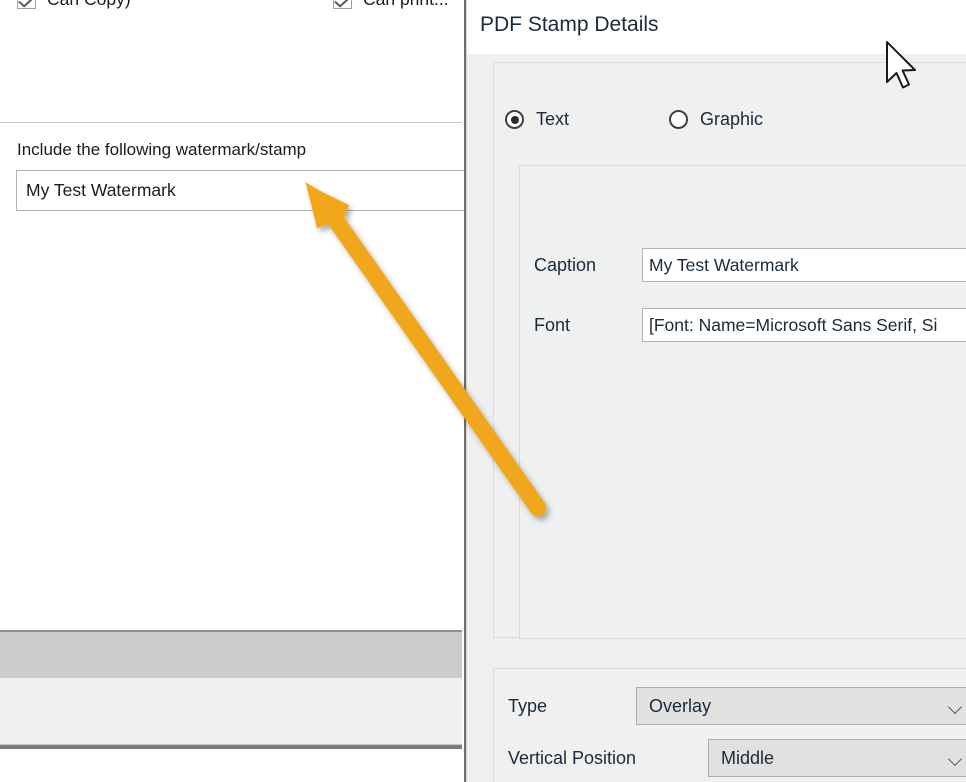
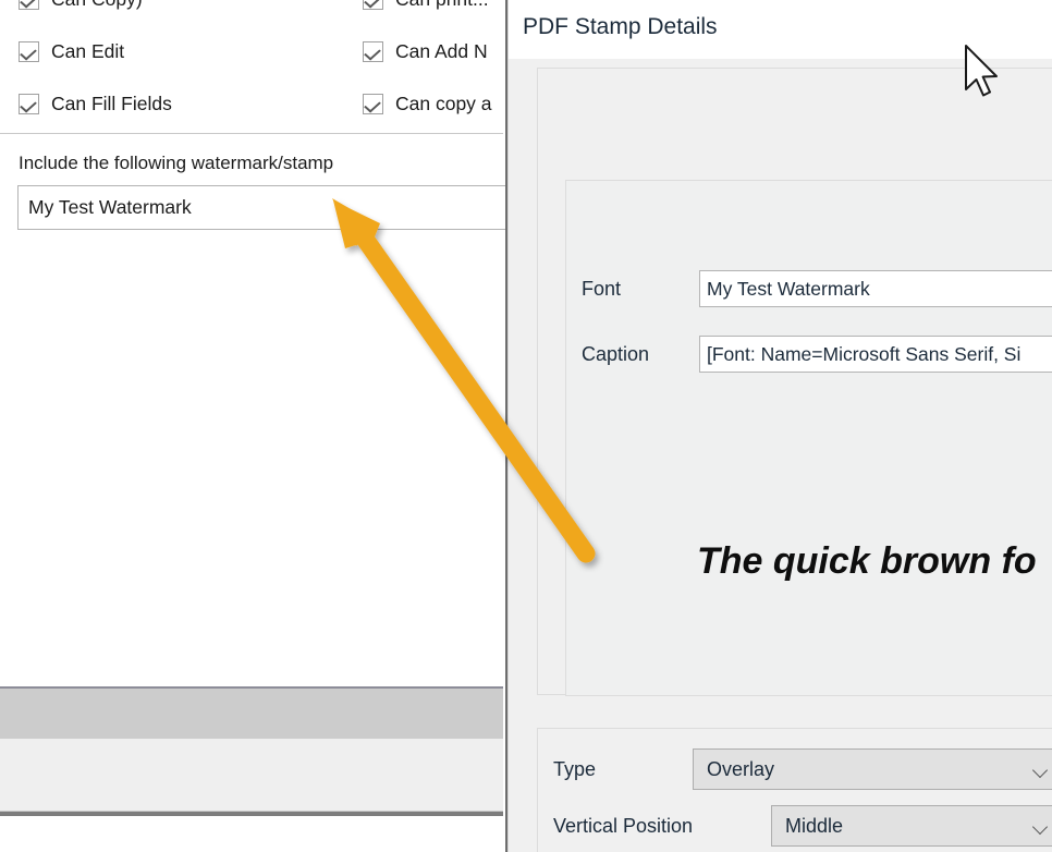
+ Can Edit
+ Can Add N
+ Can Fill Fields
+ Can copy a
  Include the following watermark/stamp
  My Test Watermark
  PDF Stamp Details
- Text
- Graphic
- Caption
+ Font
  My Test Watermark
- Font
+ Caption
  [Font: Name=Microsoft Sans Serif, Si
+ The quick brown fo
  Type
  Overlay
  Vertical Position
  Middle
